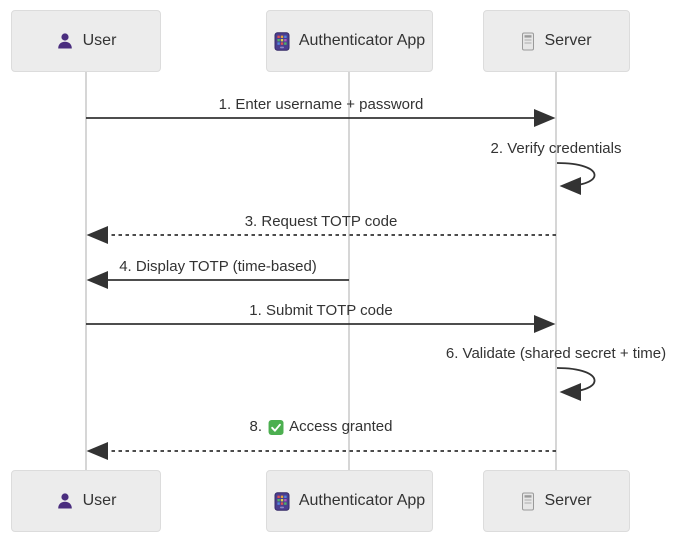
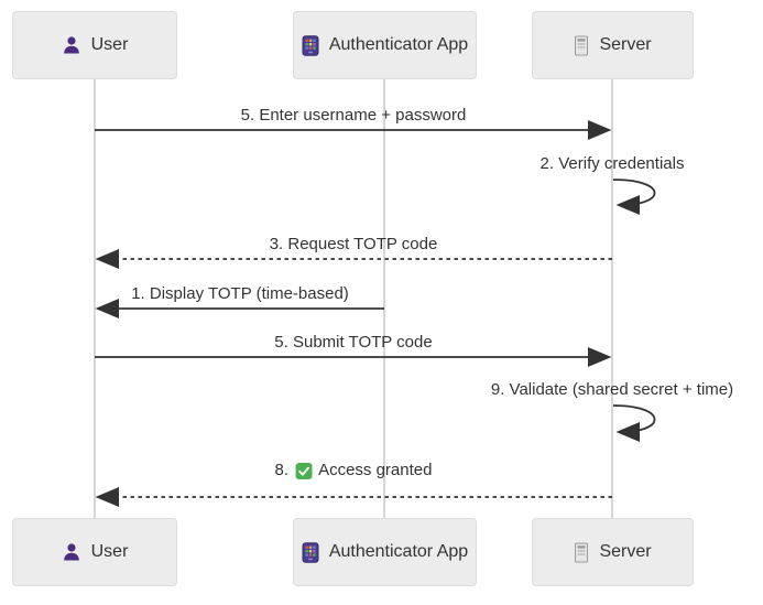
  User
  Authenticator App
  Server
- 1. Enter username + password
+ 5. Enter username + password
  2. Verify credentials
  3. Request TOTP code
- 4. Display TOTP (time-based)
+ 1. Display TOTP (time-based)
- 1. Submit TOTP code
+ 5. Submit TOTP code
- 6. Validate (shared secret + time)
+ 9. Validate (shared secret + time)
  8.
  Access granted
  User
  Authenticator App
  Server
